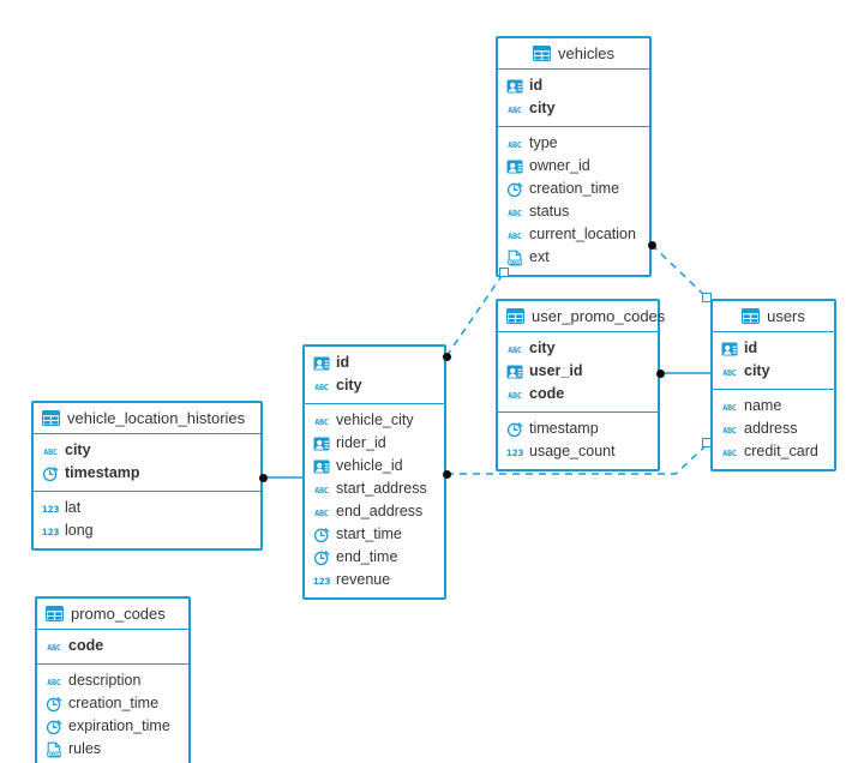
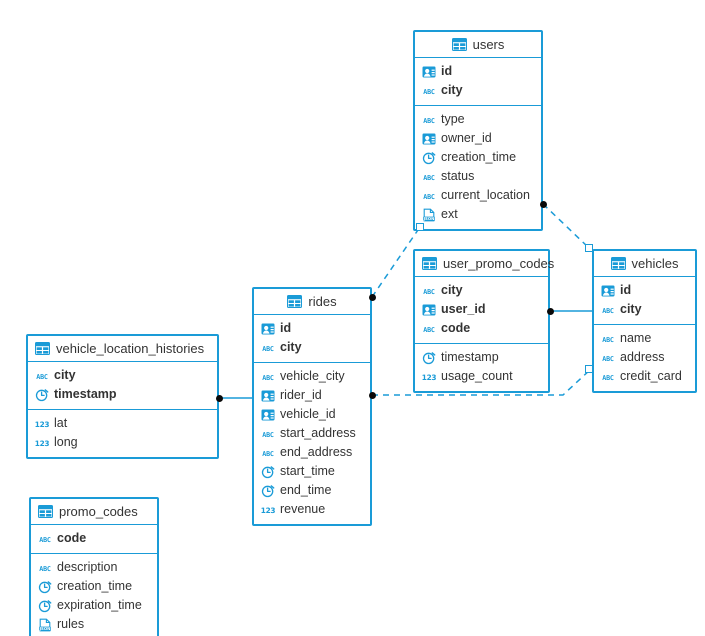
- vehicles
+ users
  id
  ABC
  city
  ABC
  type
  owner_id
  creation_time
  ABC
  status
  ABC
  current_location
  ext
  user_promo_codes
  ABC
  city
  user_id
  ABC
  code
  timestamp
  123
  usage_count
- users
+ vehicles
  id
  ABC
  city
  ABC
  name
  ABC
  address
  ABC
  credit_card
+ rides
  id
  ABC
  city
  ABC
  vehicle_city
  rider_id
  vehicle_id
  ABC
  start_address
  ABC
  end_address
  start_time
  end_time
  123
  revenue
  vehicle_location_histories
  ABC
  city
  timestamp
  123
  lat
  123
  long
  promo_codes
  ABC
  code
  ABC
  description
  creation_time
  expiration_time
  rules
